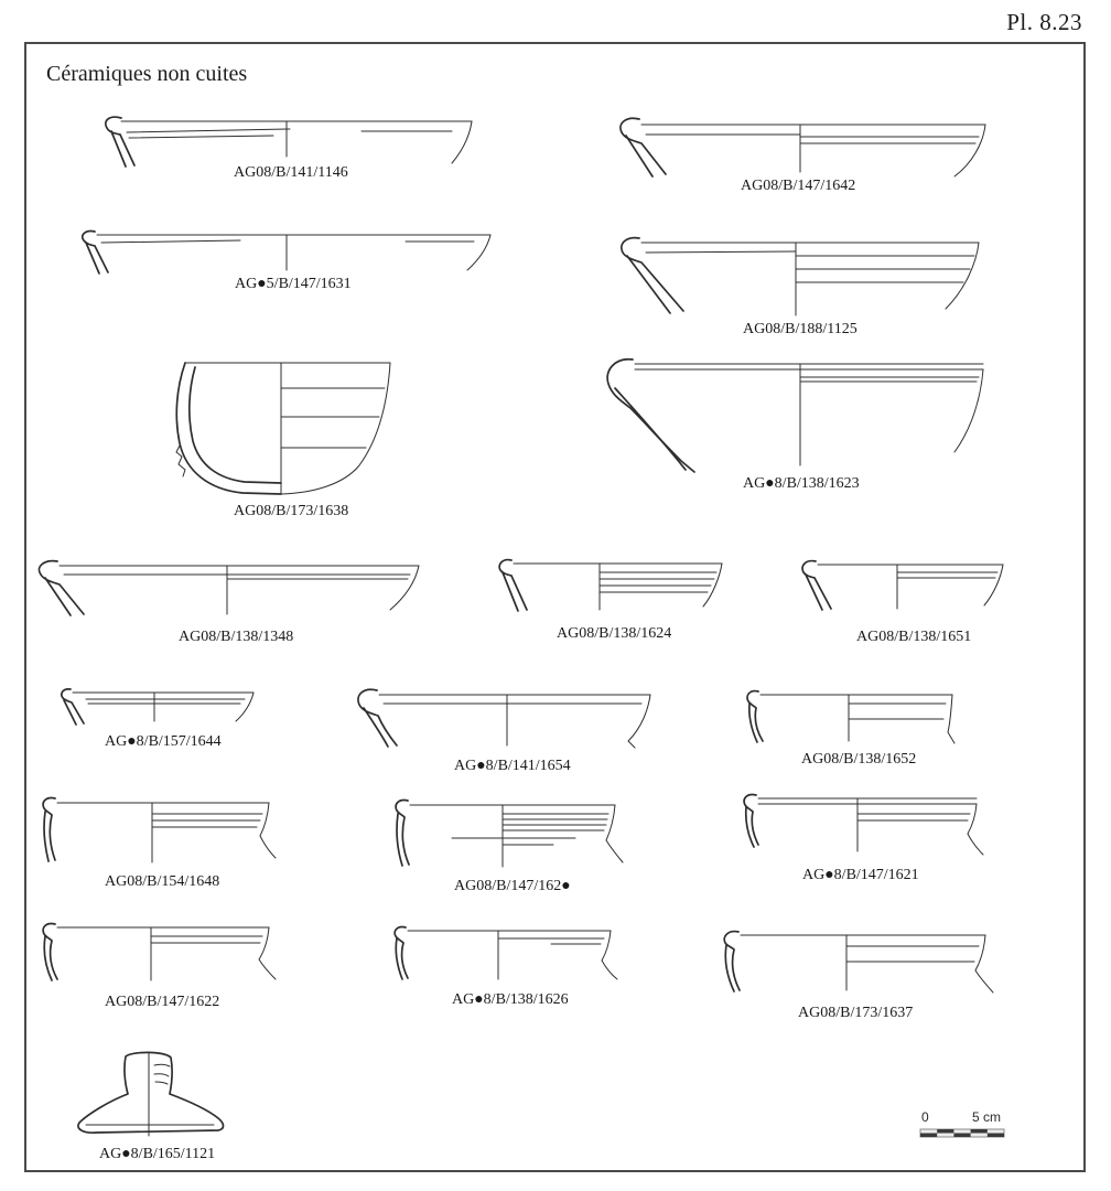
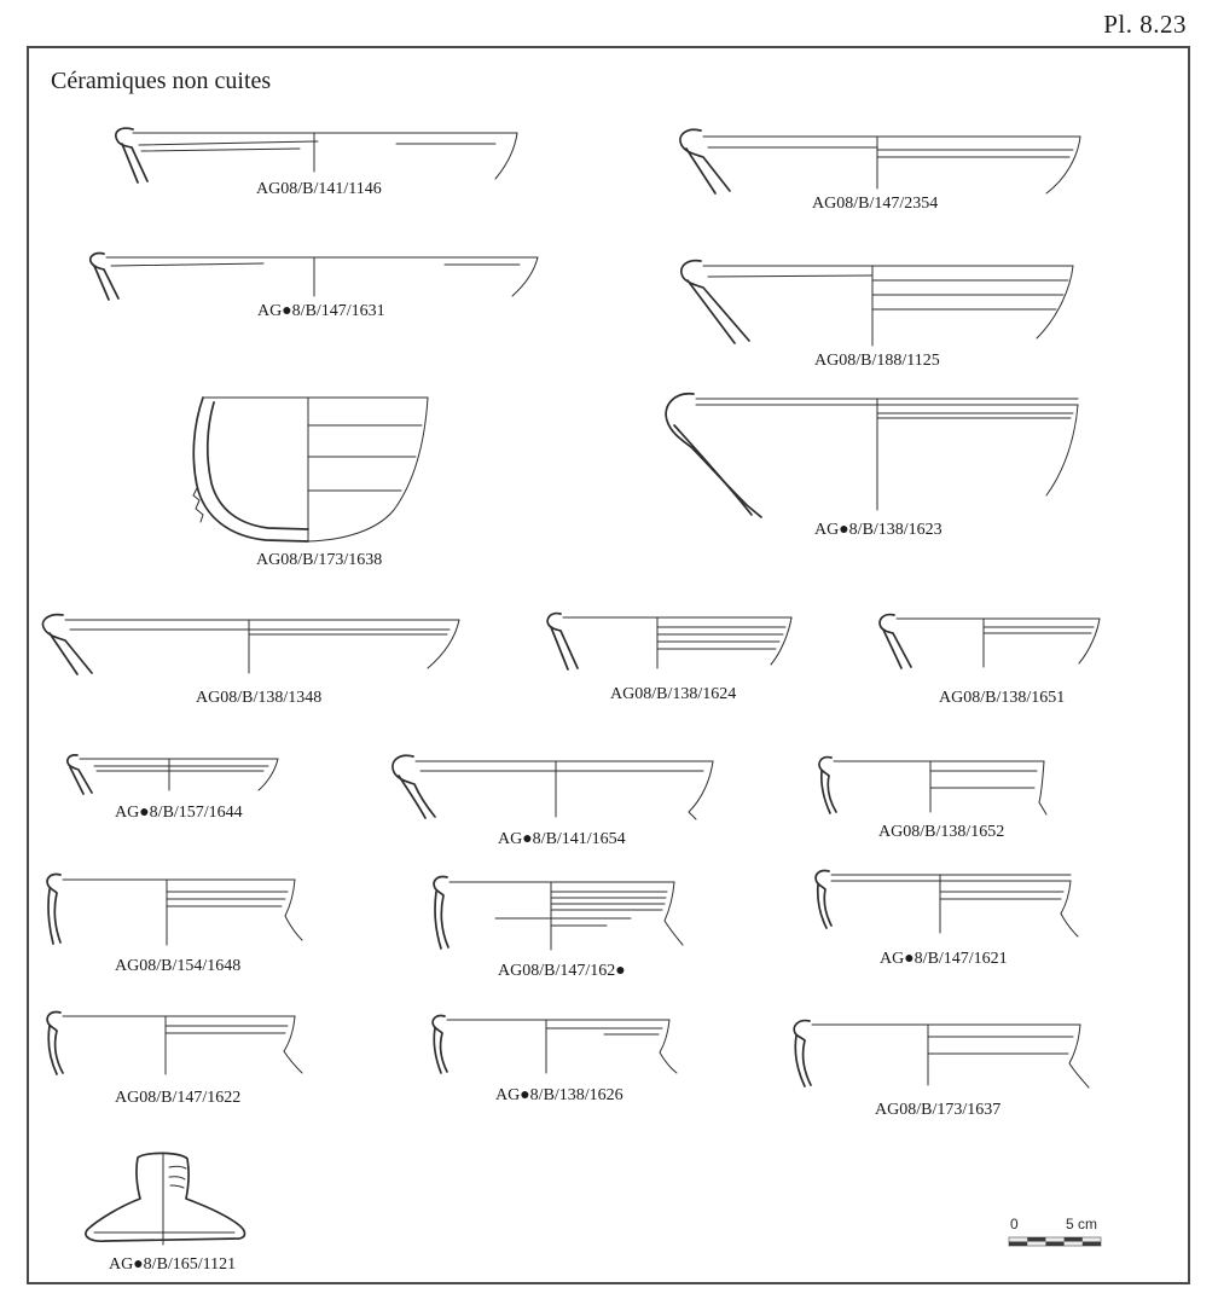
  Pl. 8.23
  Céramiques non cuites
  AG08/B/141/1146
- AG08/B/147/1642
+ AG08/B/147/2354
- AG●5/B/147/1631
+ AG●8/B/147/1631
  AG08/B/188/1125
  AG08/B/173/1638
  AG●8/B/138/1623
  AG08/B/138/1348
  AG08/B/138/1624
  AG08/B/138/1651
  AG●8/B/157/1644
  AG●8/B/141/1654
  AG08/B/138/1652
  AG08/B/154/1648
  AG08/B/147/162●
  AG●8/B/147/1621
  AG08/B/147/1622
  AG●8/B/138/1626
  AG08/B/173/1637
  AG●8/B/165/1121
  0
  5 cm
